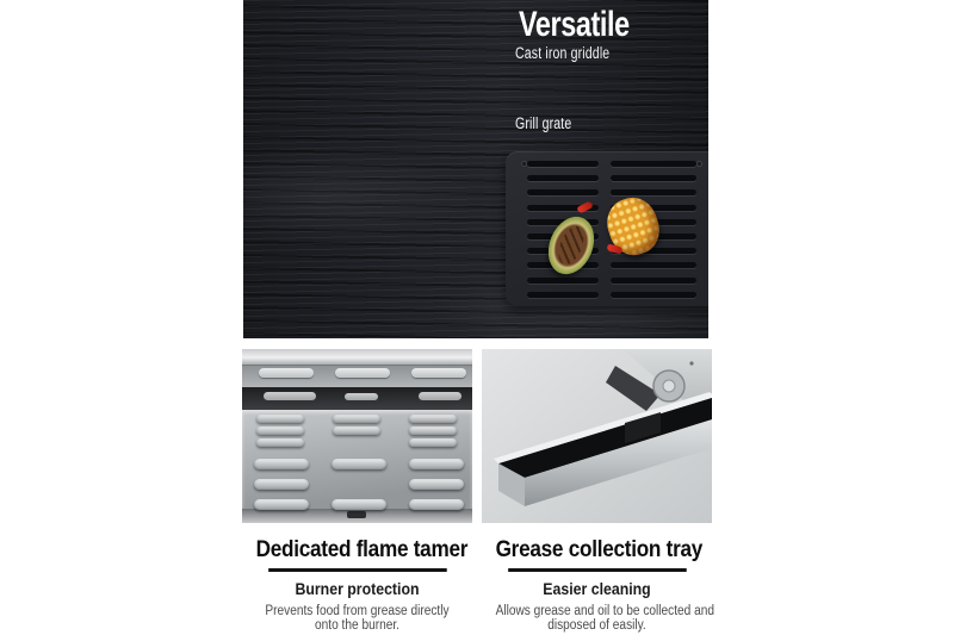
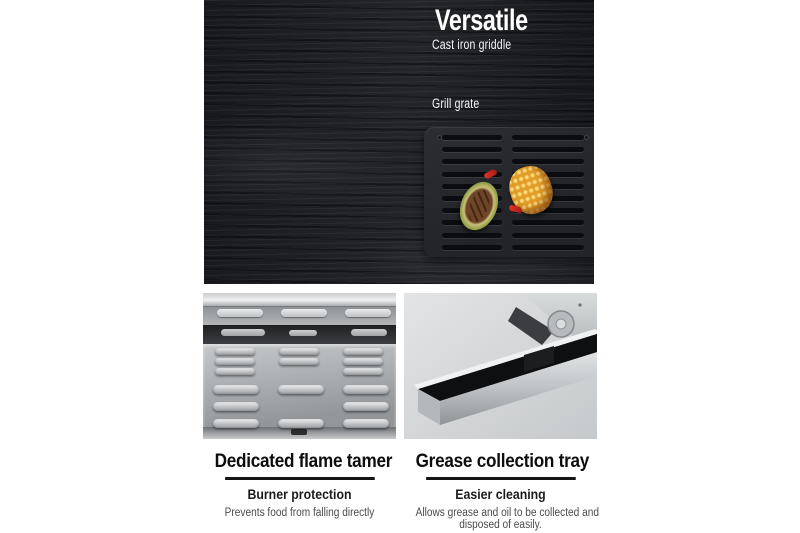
  Versatile
  Cast iron griddle
  Grill grate
  Dedicated flame tamer
  Burner protection
- Prevents food from grease directly
+ Prevents food from falling directly
- onto the burner.
  Grease collection tray
  Easier cleaning
  Allows grease and oil to be collected and
  disposed of easily.
